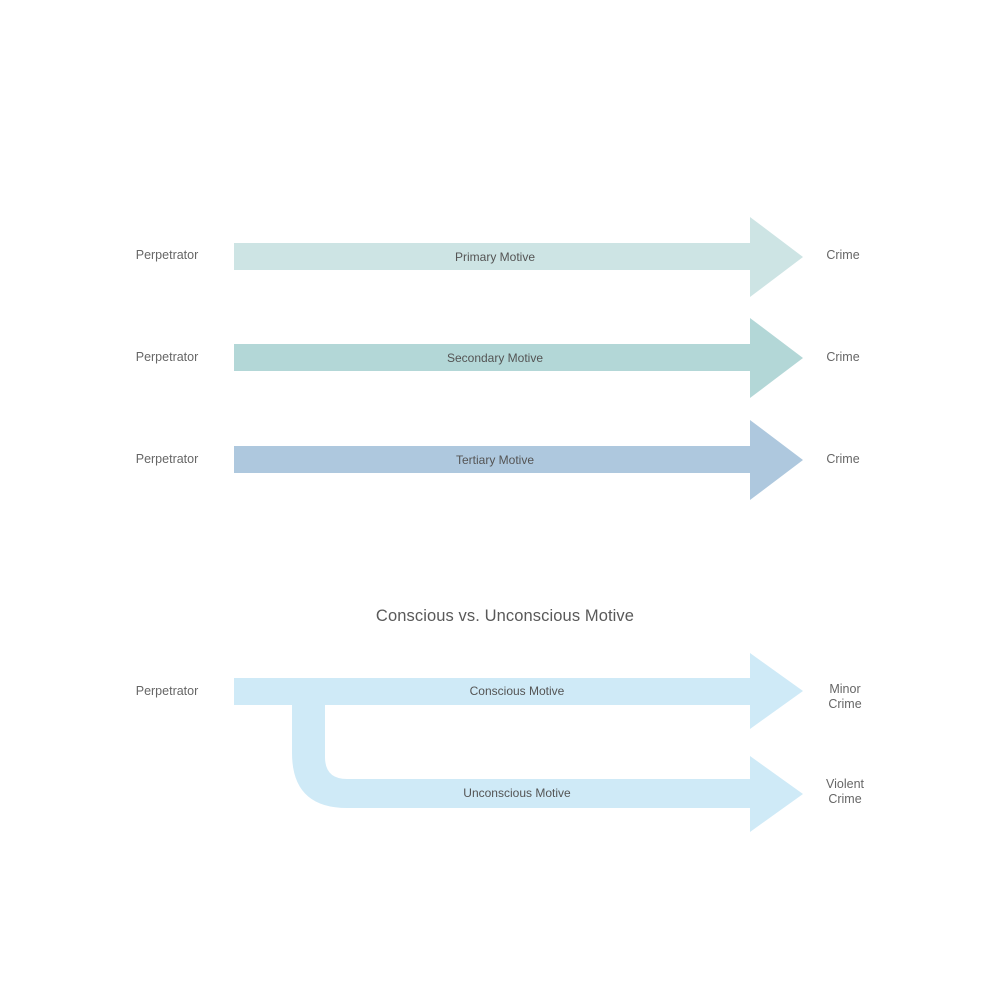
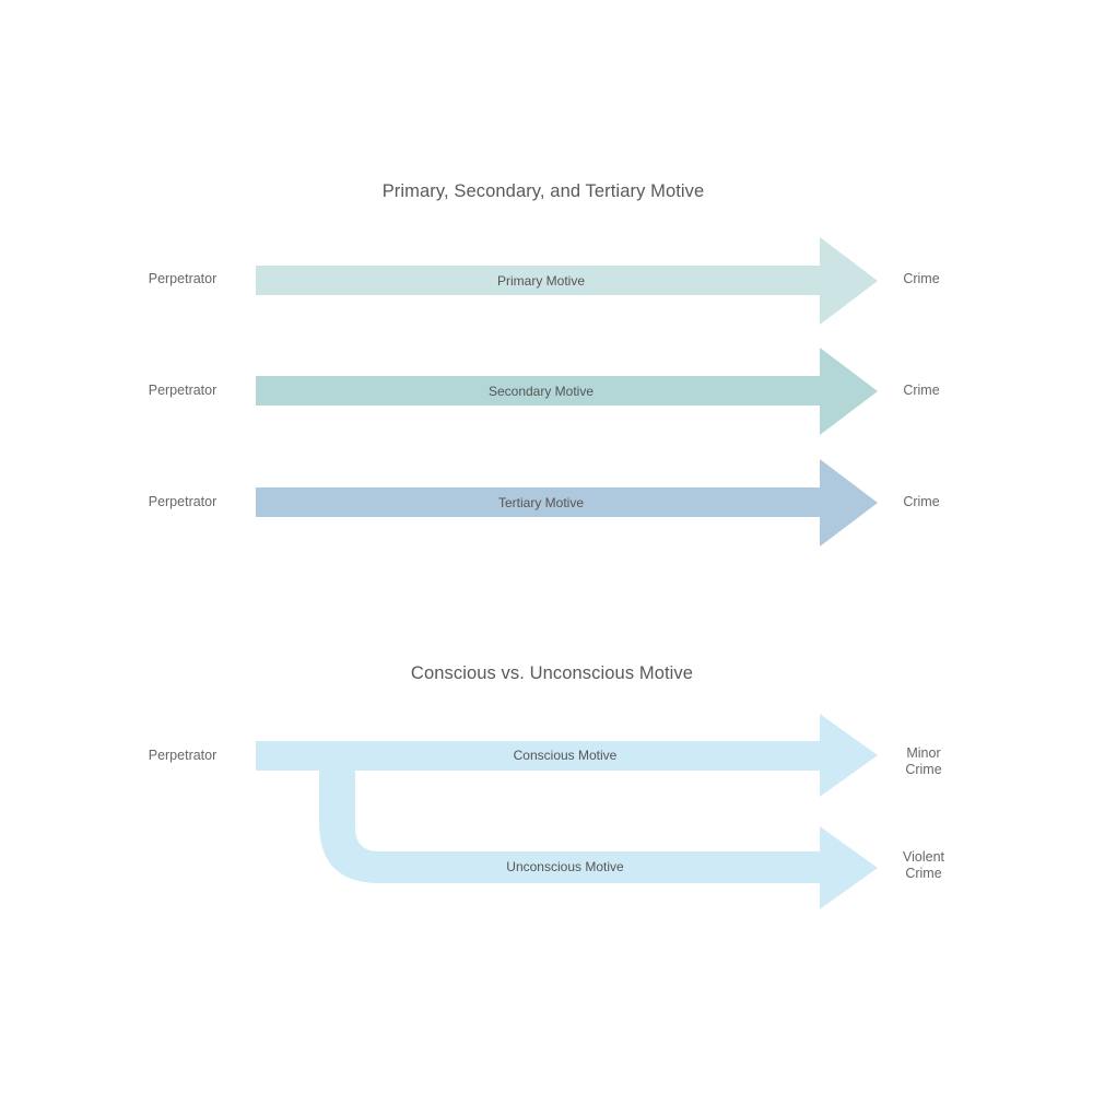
+ Primary, Secondary, and Tertiary Motive
  Perpetrator
  Crime
  Primary Motive
  Perpetrator
  Crime
  Secondary Motive
  Perpetrator
  Crime
  Tertiary Motive
  Conscious vs. Unconscious Motive
  Perpetrator
  Minor
  Crime
  Conscious Motive
  Violent
  Crime
  Unconscious Motive
